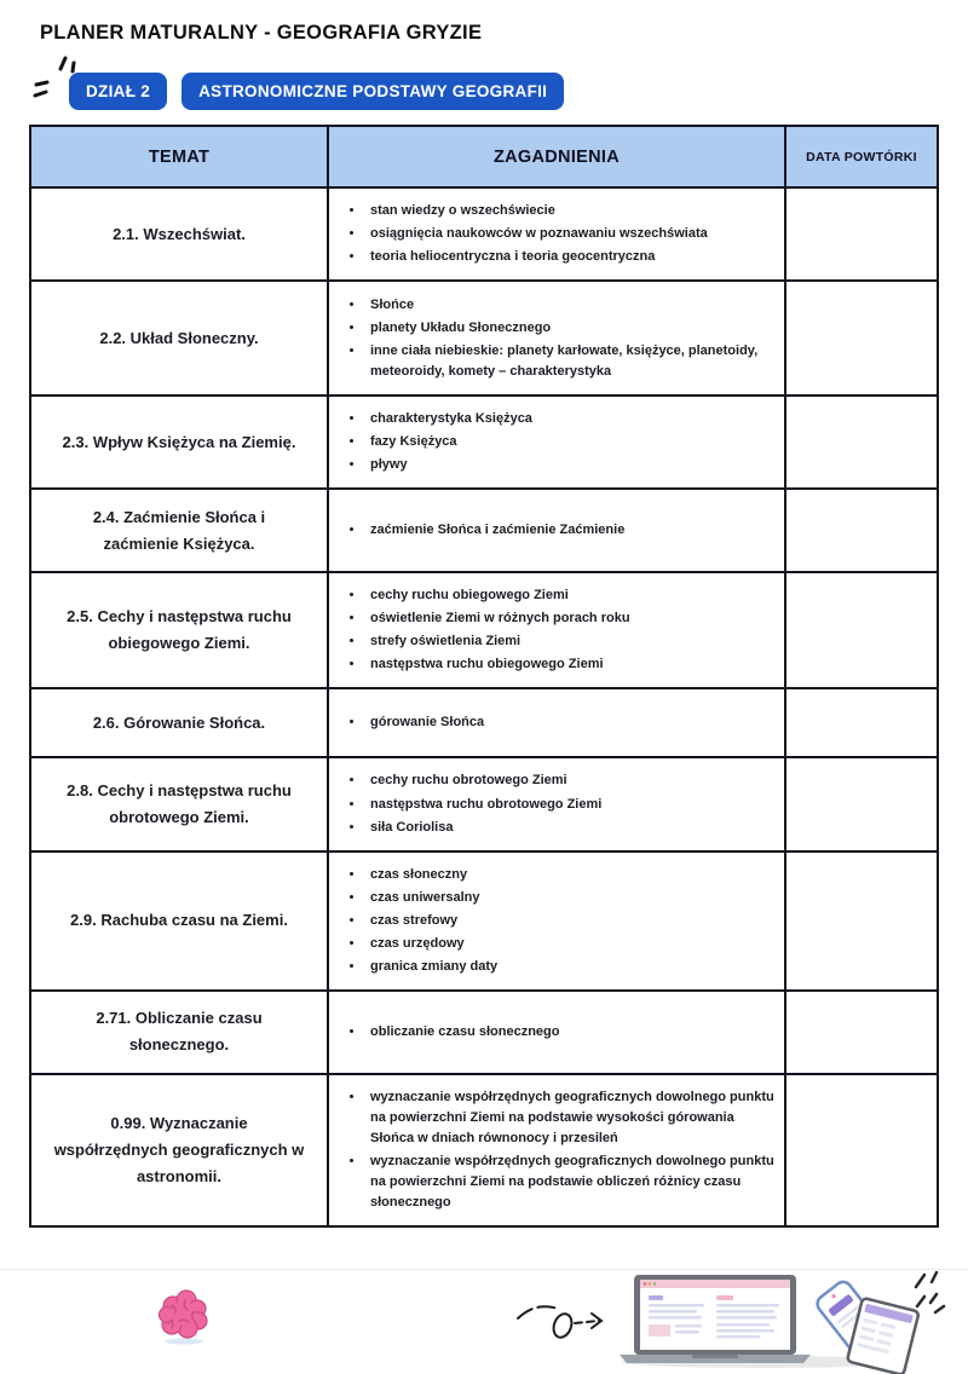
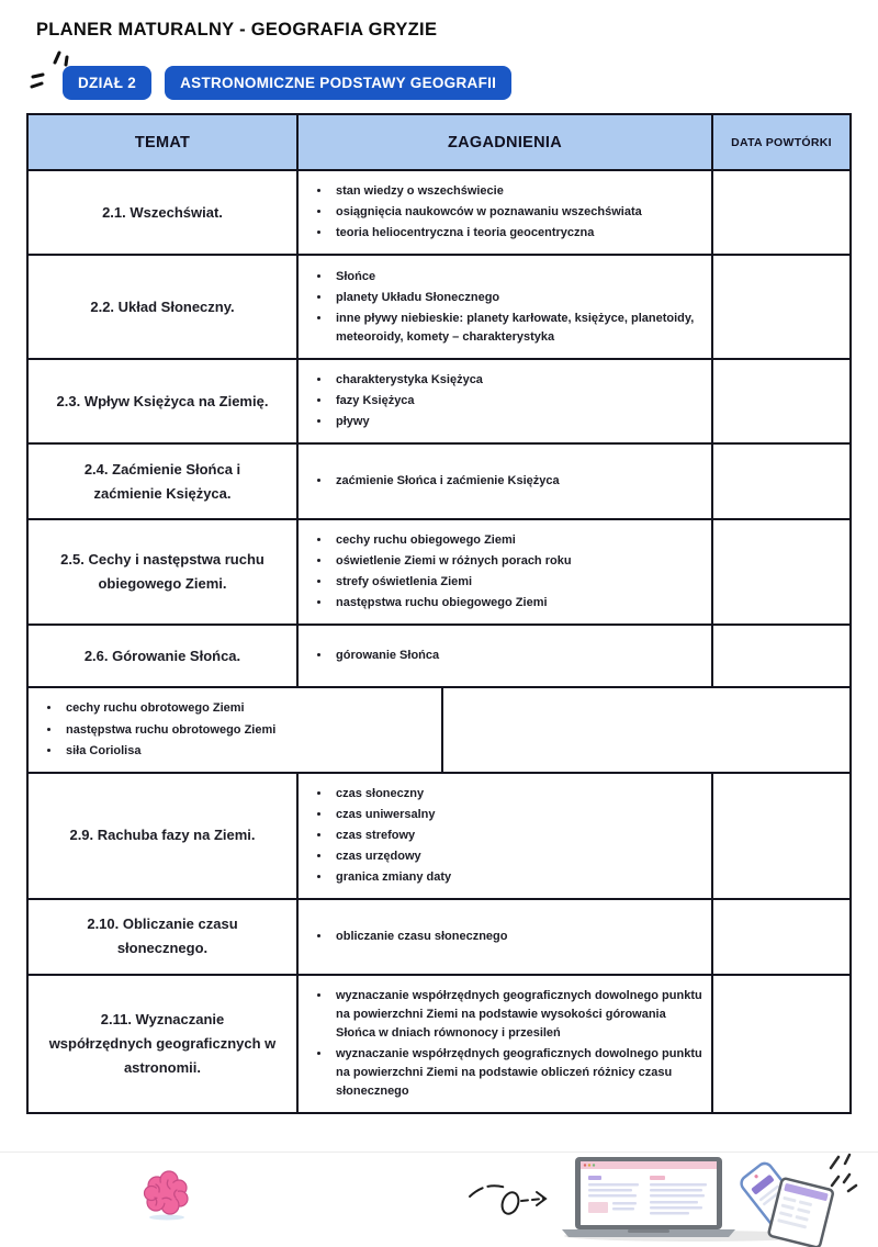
  PLANER MATURALNY - GEOGRAFIA GRYZIE
  DZIAŁ 2
  ASTRONOMICZNE PODSTAWY GEOGRAFII
  TEMAT
  ZAGADNIENIA
  DATA POWTÓRKI
  2.1. Wszechświat.
  stan wiedzy o wszechświecie
  osiągnięcia naukowców w poznawaniu wszechświata
  teoria heliocentryczna i teoria geocentryczna
  2.2. Układ Słoneczny.
  Słońce
  planety Układu Słonecznego
- inne ciała niebieskie: planety karłowate, księżyce, planetoidy, meteoroidy, komety – charakterystyka
+ inne pływy niebieskie: planety karłowate, księżyce, planetoidy, meteoroidy, komety – charakterystyka
  2.3. Wpływ Księżyca na Ziemię.
  charakterystyka Księżyca
  fazy Księżyca
  pływy
  2.4. Zaćmienie Słońca i zaćmienie Księżyca.
- zaćmienie Słońca i zaćmienie Zaćmienie
+ zaćmienie Słońca i zaćmienie Księżyca
  2.5. Cechy i następstwa ruchu obiegowego Ziemi.
  cechy ruchu obiegowego Ziemi
  oświetlenie Ziemi w różnych porach roku
  strefy oświetlenia Ziemi
  następstwa ruchu obiegowego Ziemi
  2.6. Górowanie Słońca.
  górowanie Słońca
- 2.8. Cechy i następstwa ruchu obrotowego Ziemi.
  cechy ruchu obrotowego Ziemi
  następstwa ruchu obrotowego Ziemi
  siła Coriolisa
- 2.9. Rachuba czasu na Ziemi.
+ 2.9. Rachuba fazy na Ziemi.
  czas słoneczny
  czas uniwersalny
  czas strefowy
  czas urzędowy
  granica zmiany daty
- 2.71. Obliczanie czasu słonecznego.
+ 2.10. Obliczanie czasu słonecznego.
  obliczanie czasu słonecznego
- 0.99. Wyznaczanie współrzędnych geograficznych w astronomii.
+ 2.11. Wyznaczanie współrzędnych geograficznych w astronomii.
  wyznaczanie współrzędnych geograficznych dowolnego punktu na powierzchni Ziemi na podstawie wysokości górowania Słońca w dniach równonocy i przesileń
  wyznaczanie współrzędnych geograficznych dowolnego punktu na powierzchni Ziemi na podstawie obliczeń różnicy czasu słonecznego
